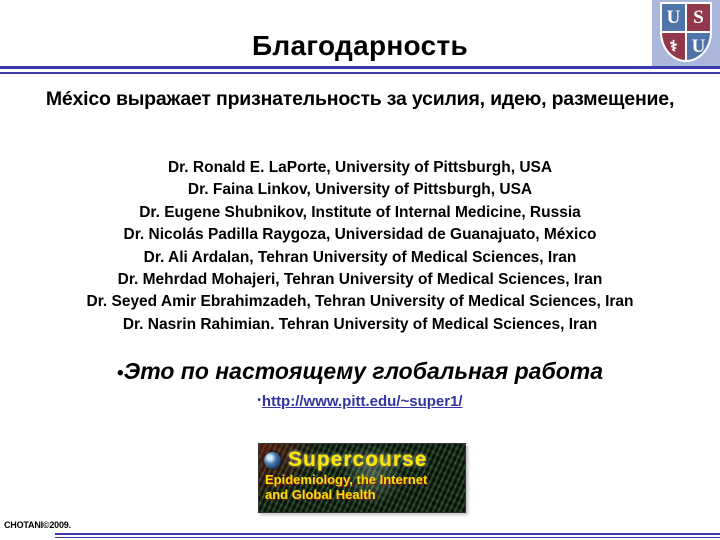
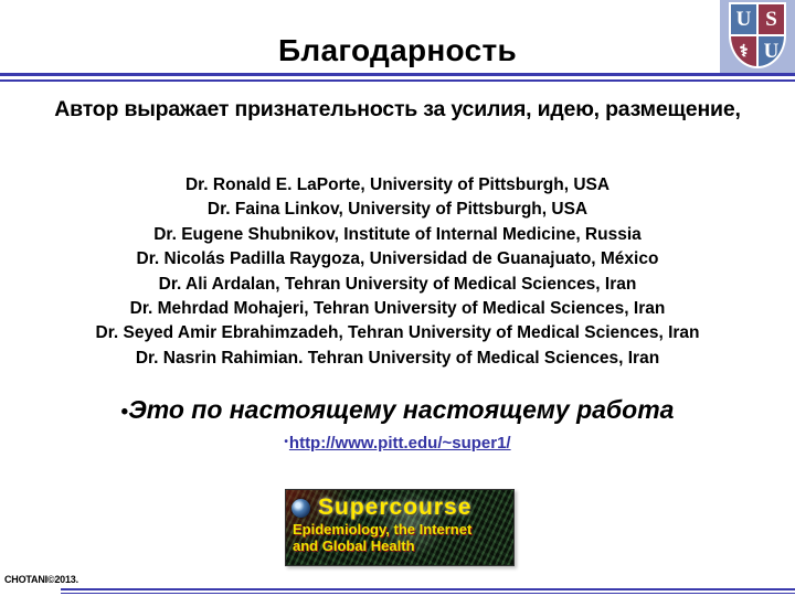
  Благодарность
  U
  S
  ⚕
  U
- México выражает признательность за усилия, идею, размещение,
+ Автор выражает признательность за усилия, идею, размещение,
  Dr. Ronald E. LaPorte, University of Pittsburgh, USA
  Dr. Faina Linkov, University of Pittsburgh, USA
  Dr. Eugene Shubnikov, Institute of Internal Medicine, Russia
  Dr. Nicolás Padilla Raygoza, Universidad de Guanajuato, México
  Dr. Ali Ardalan, Tehran University of Medical Sciences, Iran
  Dr. Mehrdad Mohajeri, Tehran University of Medical Sciences, Iran
  Dr. Seyed Amir Ebrahimzadeh, Tehran University of Medical Sciences, Iran
  Dr. Nasrin Rahimian. Tehran University of Medical Sciences, Iran
- •Это по настоящему глобальная работа
+ •Это по настоящему настоящему работа
  •http://www.pitt.edu/~super1/
  Supercourse
  Epidemiology, the Internet
  and Global Health
- CHOTANI©2009.
+ CHOTANI©2013.
